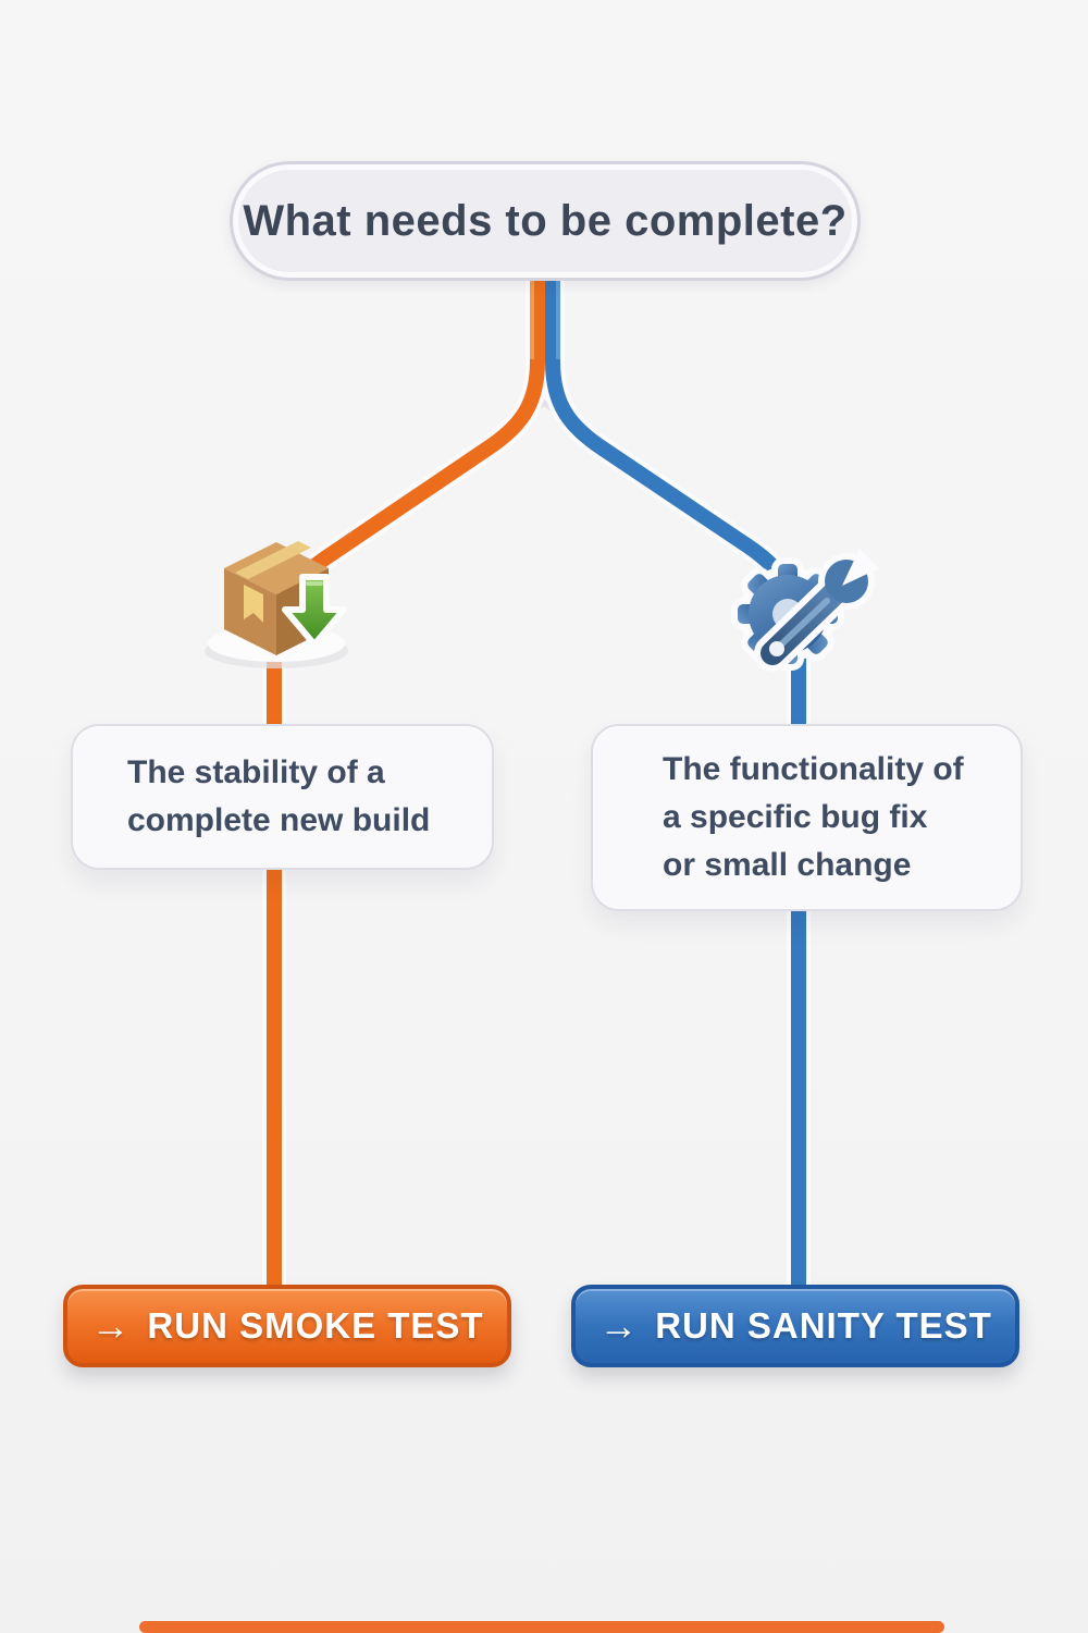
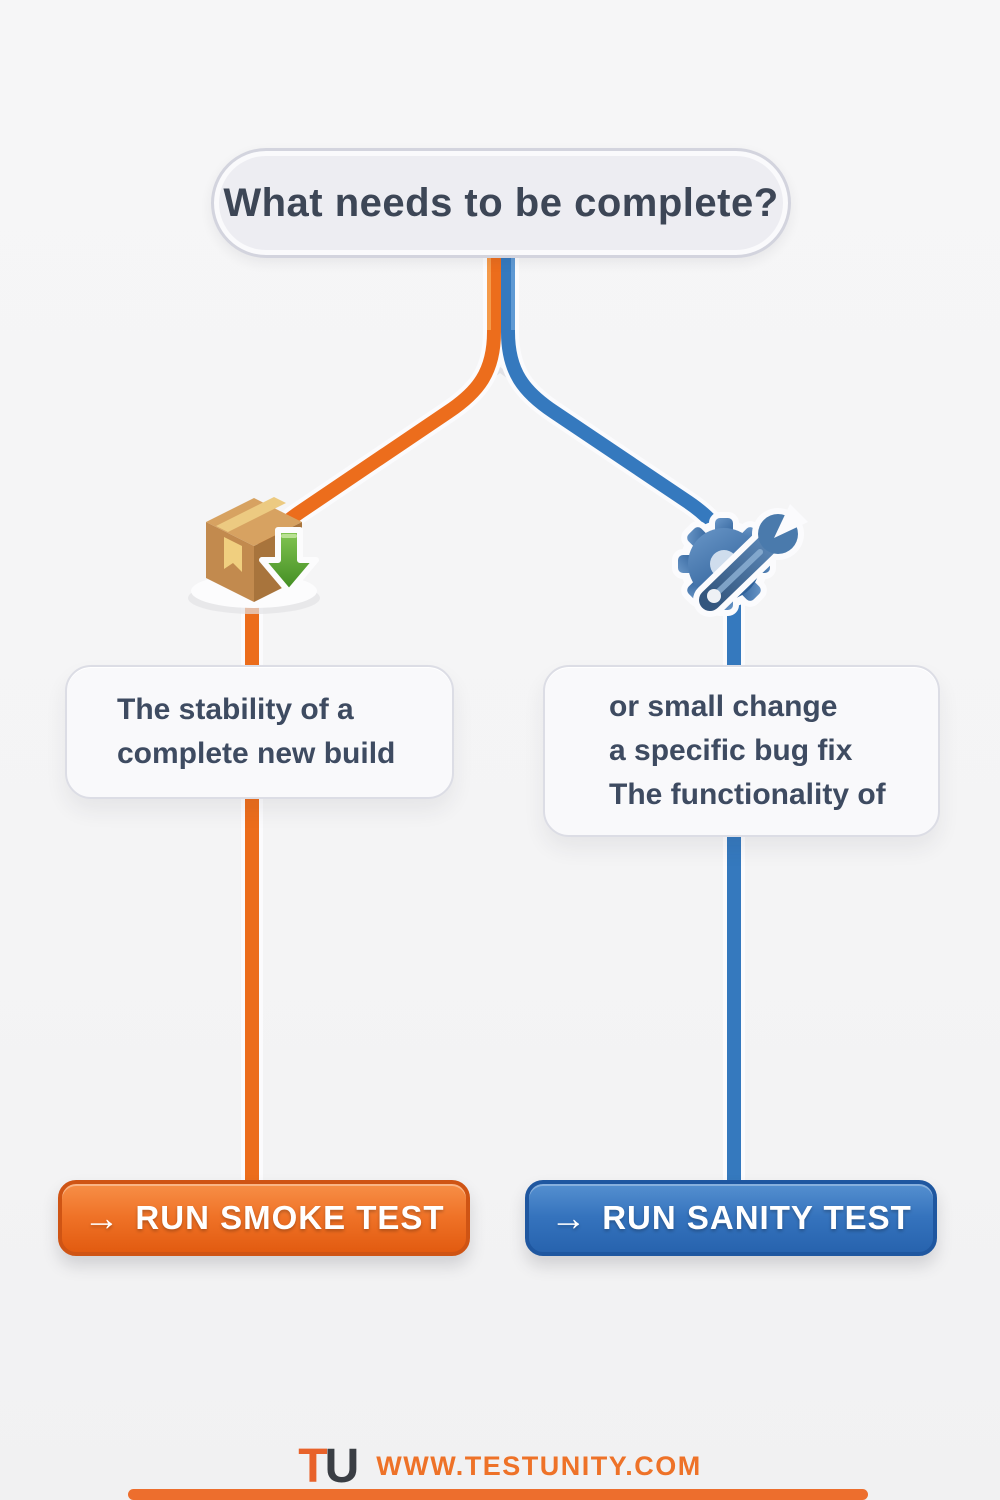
  What needs to be complete?
  The stability of a
  complete new build
- The functionality of
+ or small change
  a specific bug fix
- or small change
+ The functionality of
  →
  RUN SMOKE TEST
  →
  RUN SANITY TEST
+ T
+ U
+ WWW.TESTUNITY.COM
